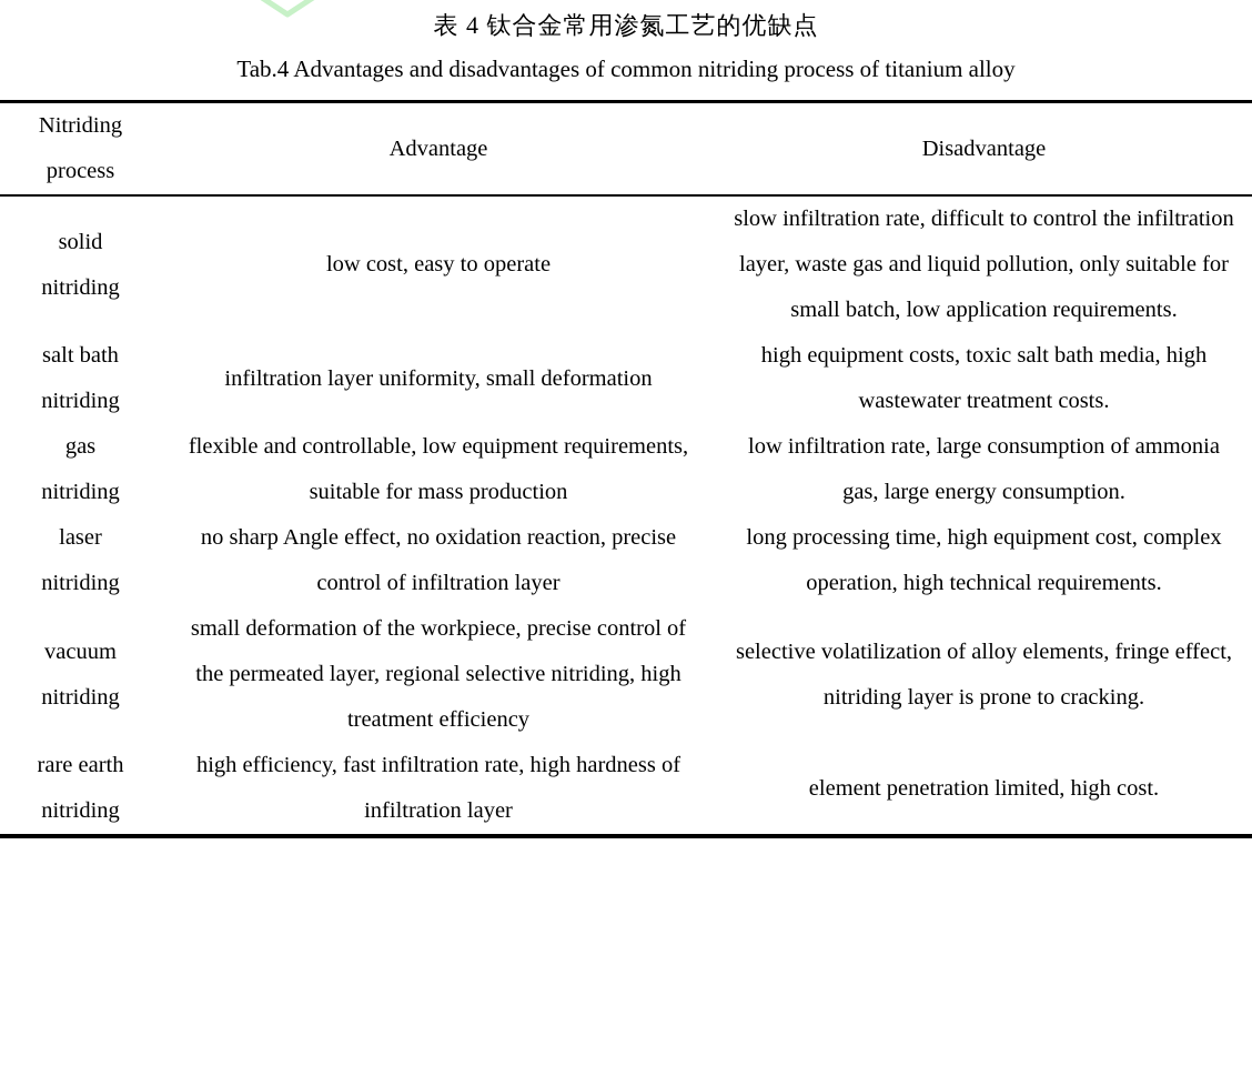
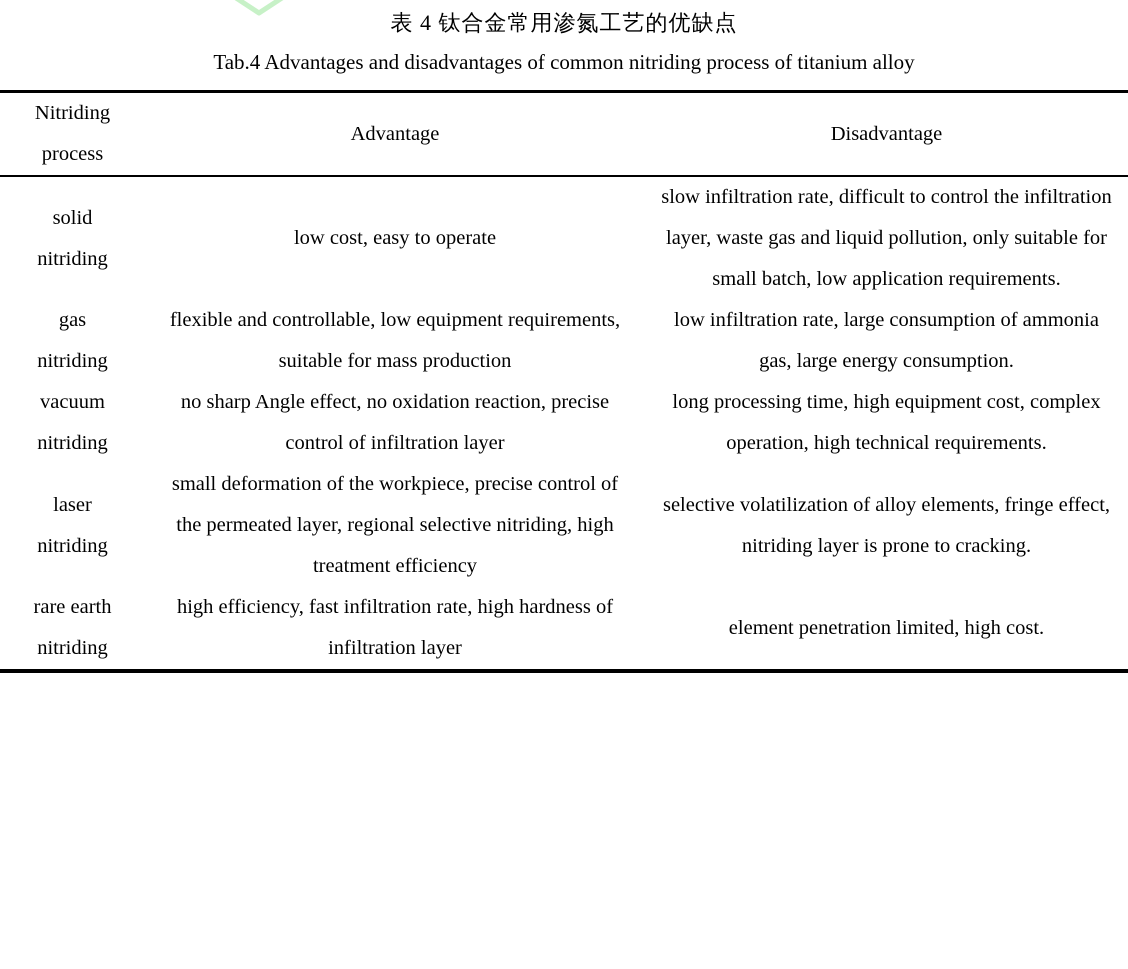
  表 4 钛合金常用渗氮工艺的优缺点
  Tab.4 Advantages and disadvantages of common nitriding process of titanium alloy
  Nitriding process	Advantage	Disadvantage
  solid nitriding	low cost, easy to operate	slow infiltration rate, difficult to control the infiltration layer, waste gas and liquid pollution, only suitable for small batch, low application requirements.
- salt bath nitriding	infiltration layer uniformity, small deformation	high equipment costs, toxic salt bath media, high wastewater treatment costs.
  gas nitriding	flexible and controllable, low equipment requirements, suitable for mass production	low infiltration rate, large consumption of ammonia gas, large energy consumption.
- laser nitriding	no sharp Angle effect, no oxidation reaction, precise control of infiltration layer	long processing time, high equipment cost, complex operation, high technical requirements.
+ vacuum nitriding	no sharp Angle effect, no oxidation reaction, precise control of infiltration layer	long processing time, high equipment cost, complex operation, high technical requirements.
- vacuum nitriding	small deformation of the workpiece, precise control of the permeated layer, regional selective nitriding, high treatment efficiency	selective volatilization of alloy elements, fringe effect, nitriding layer is prone to cracking.
+ laser nitriding	small deformation of the workpiece, precise control of the permeated layer, regional selective nitriding, high treatment efficiency	selective volatilization of alloy elements, fringe effect, nitriding layer is prone to cracking.
  rare earth nitriding	high efficiency, fast infiltration rate, high hardness of infiltration layer	element penetration limited, high cost.
